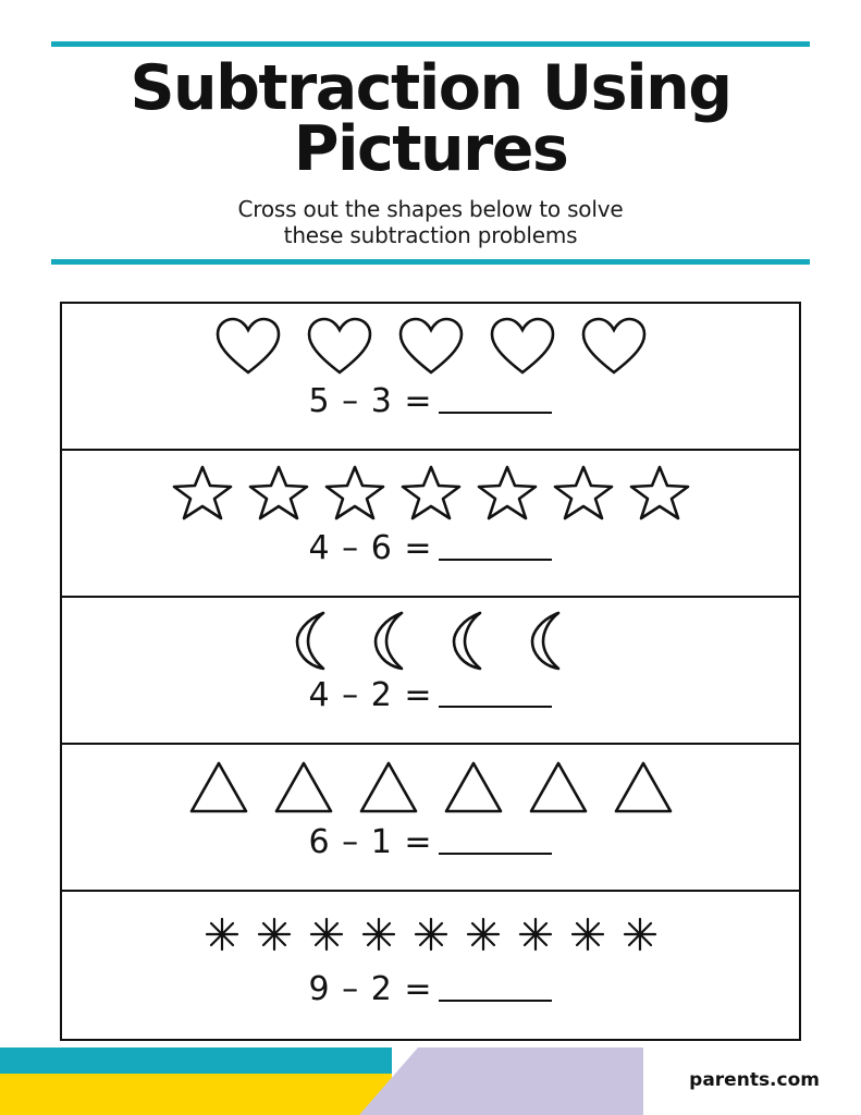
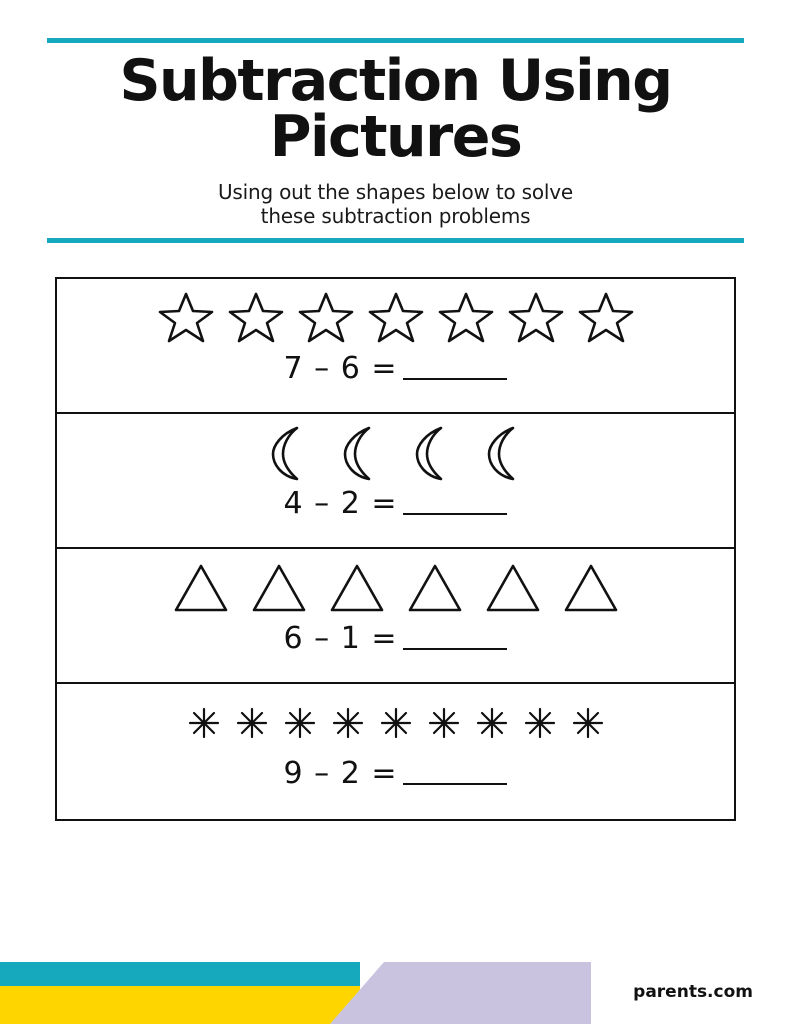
  Subtraction Using Pictures
- Cross out the shapes below to solve
+ Using out the shapes below to solve
  these subtraction problems
- 5 – 3 =
- 4 – 6 =
+ 7 – 6 =
  4 – 2 =
  6 – 1 =
  9 – 2 =
  parents.com
